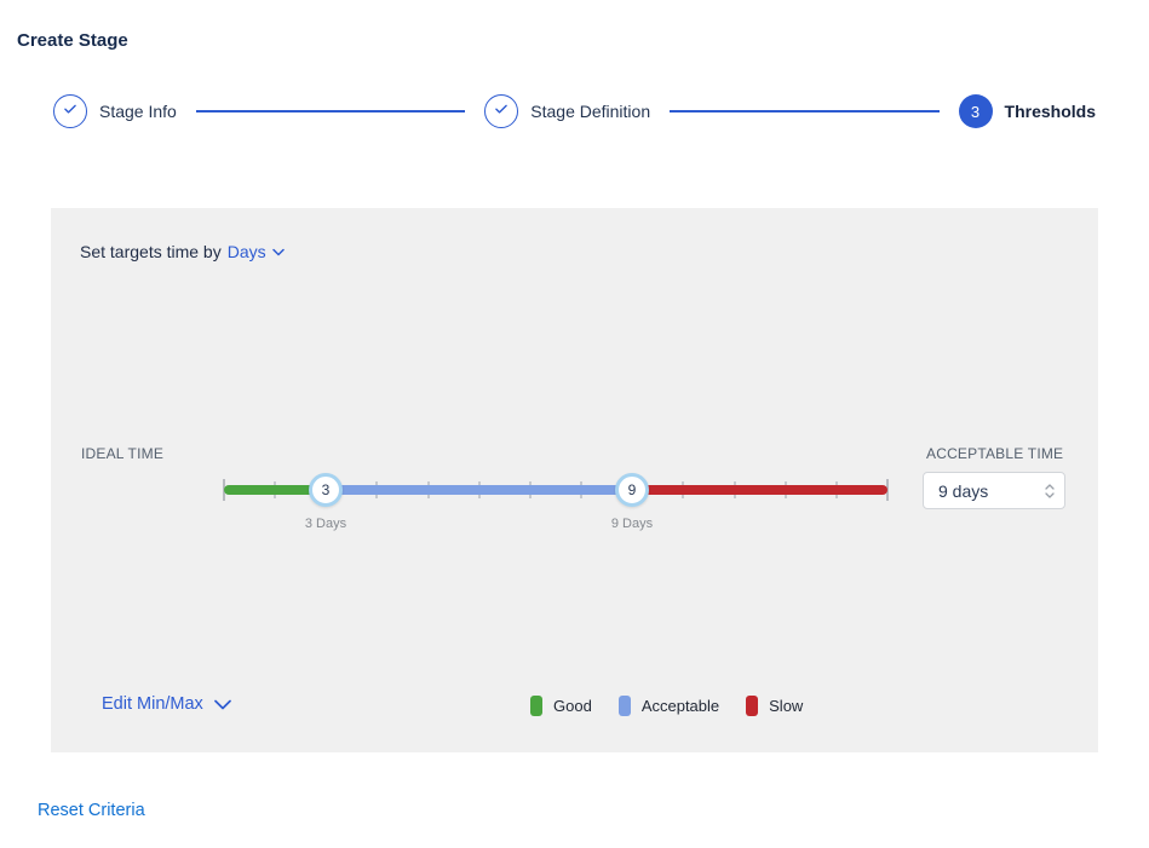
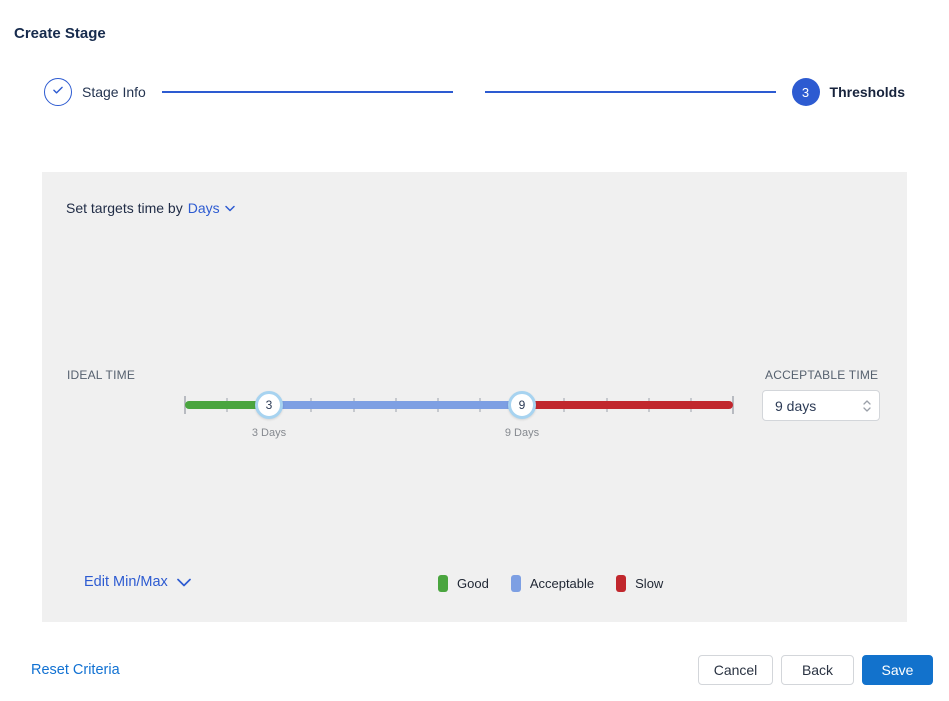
  Create Stage
  Stage Info
- Stage Definition
  3
  Thresholds
  Set targets time by
  Days
  IDEAL TIME
  ACCEPTABLE TIME
  9 days
  3
  9
  3 Days
  9 Days
  Edit Min/Max
  Good
  Acceptable
  Slow
  Reset Criteria
+ Cancel
+ Back
+ Save
